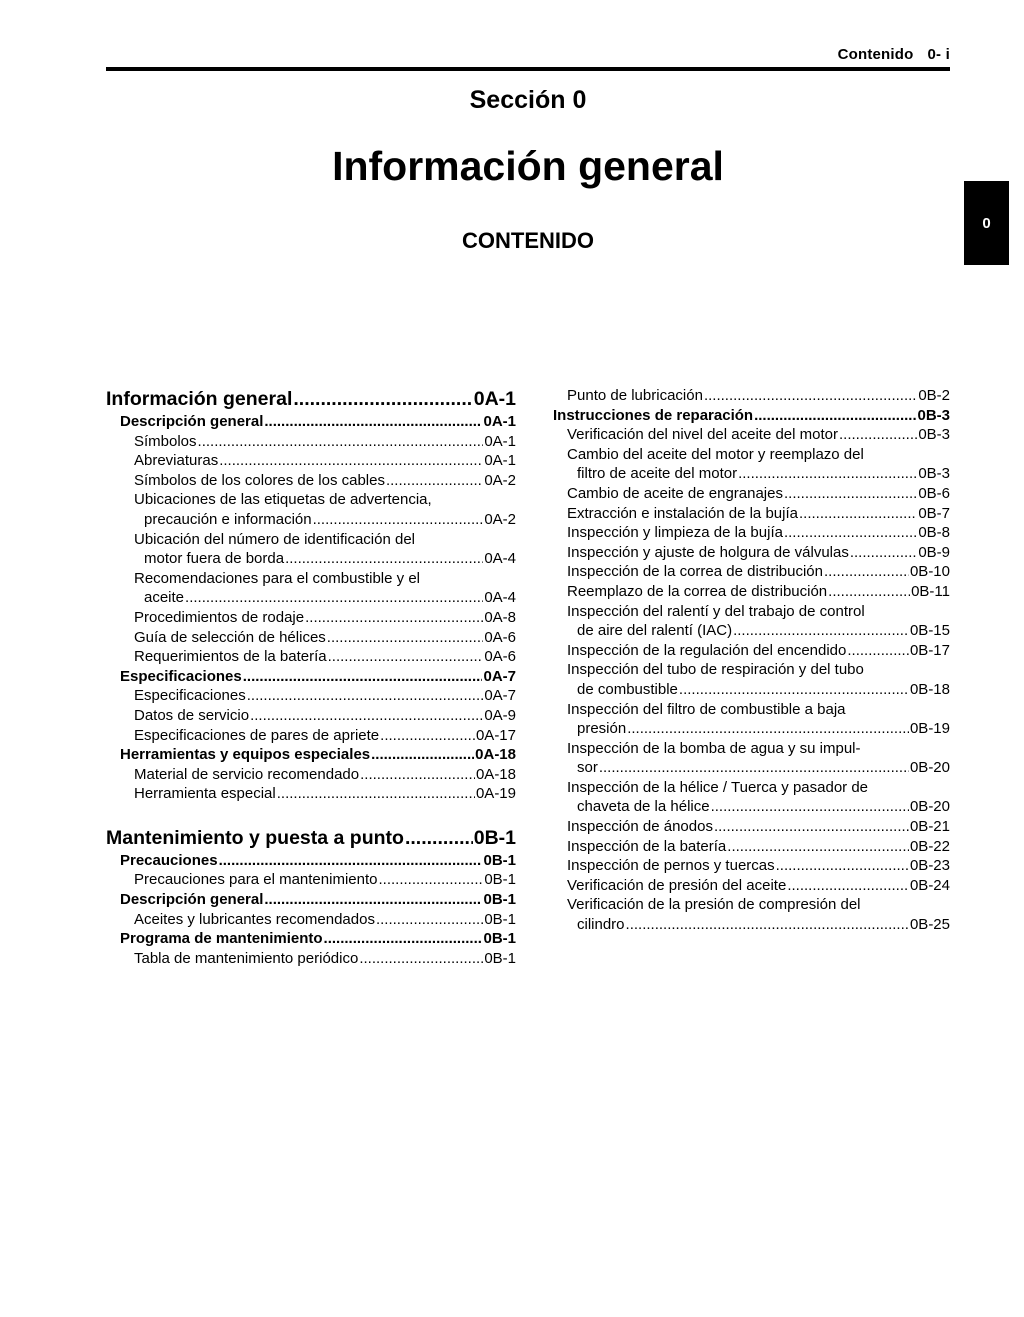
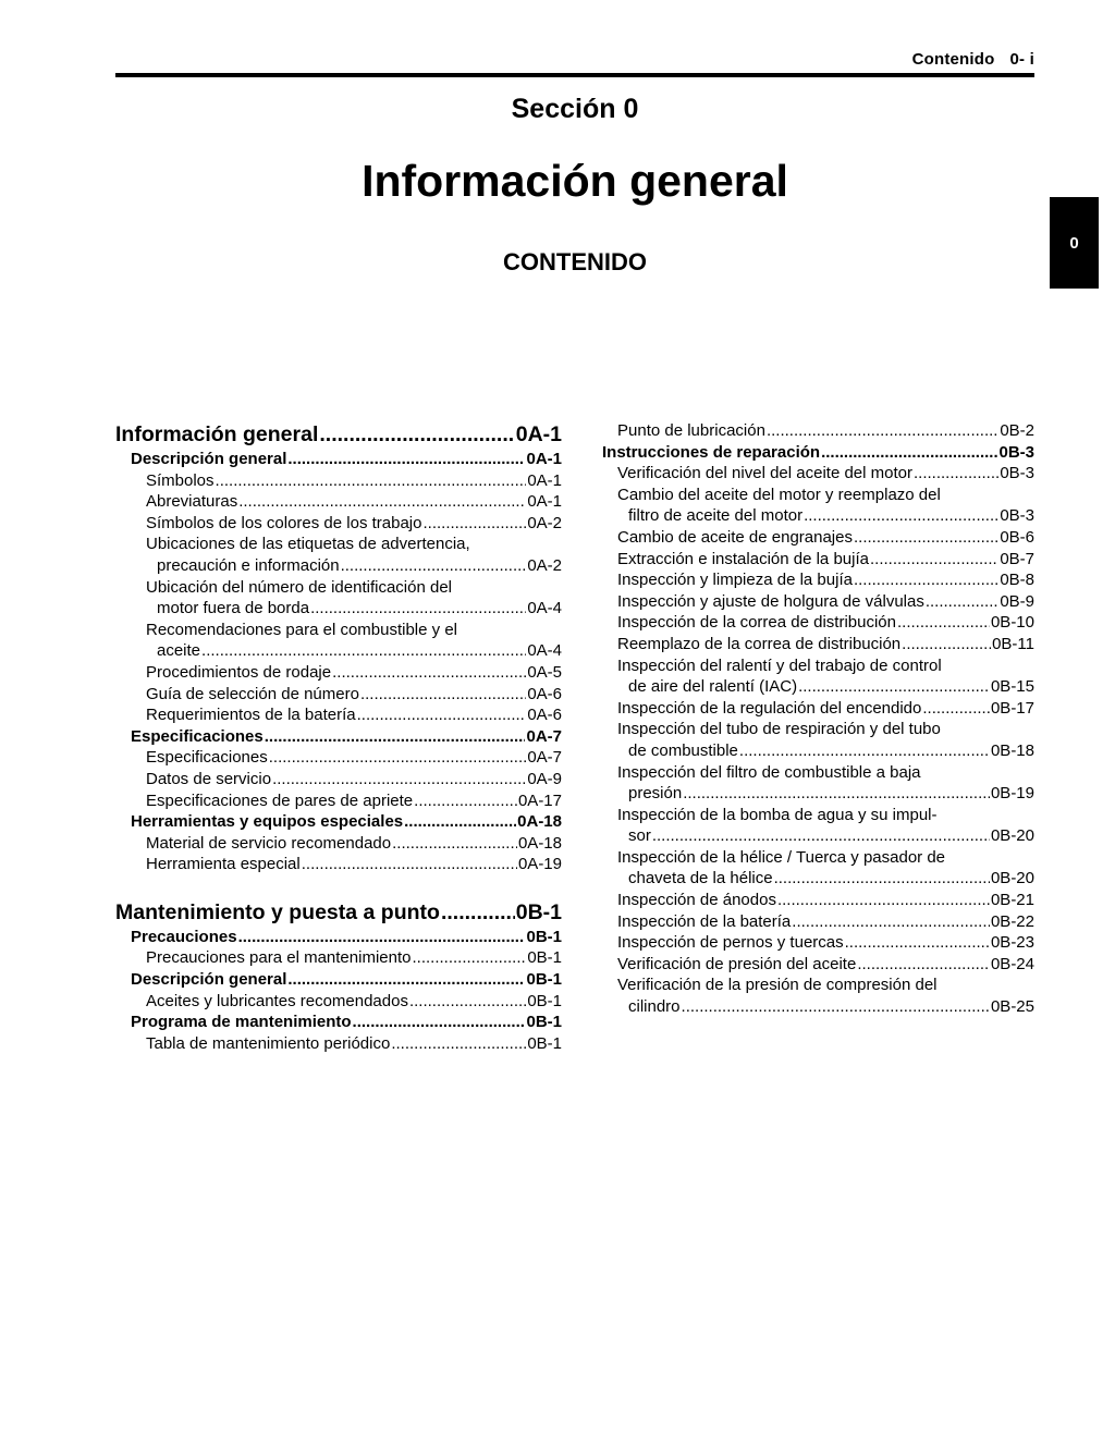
  Contenido 0- i
  Sección 0
  Información general
  CONTENIDO
  0
  Información general
  0A-1
  Descripción general
  0A-1
  Símbolos
  0A-1
  Abreviaturas
  0A-1
- Símbolos de los colores de los cables
+ Símbolos de los colores de los trabajo
  0A-2
  Ubicaciones de las etiquetas de advertencia,
  precaución e información
  0A-2
  Ubicación del número de identificación del
  motor fuera de borda
  0A-4
  Recomendaciones para el combustible y el
  aceite
  0A-4
  Procedimientos de rodaje
- 0A-8
+ 0A-5
- Guía de selección de hélices
+ Guía de selección de número
  0A-6
  Requerimientos de la batería
  0A-6
  Especificaciones
  0A-7
  Especificaciones
  0A-7
  Datos de servicio
  0A-9
  Especificaciones de pares de apriete
  0A-17
  Herramientas y equipos especiales
  0A-18
  Material de servicio recomendado
  0A-18
  Herramienta especial
  0A-19
  Mantenimiento y puesta a punto
  0B-1
  Precauciones
  0B-1
  Precauciones para el mantenimiento
  0B-1
  Descripción general
  0B-1
  Aceites y lubricantes recomendados
  0B-1
  Programa de mantenimiento
  0B-1
  Tabla de mantenimiento periódico
  0B-1
  Punto de lubricación
  0B-2
  Instrucciones de reparación
  0B-3
  Verificación del nivel del aceite del motor
  0B-3
  Cambio del aceite del motor y reemplazo del
  filtro de aceite del motor
  0B-3
  Cambio de aceite de engranajes
  0B-6
  Extracción e instalación de la bujía
  0B-7
  Inspección y limpieza de la bujía
  0B-8
  Inspección y ajuste de holgura de válvulas
  0B-9
  Inspección de la correa de distribución
  0B-10
  Reemplazo de la correa de distribución
  0B-11
  Inspección del ralentí y del trabajo de control
  de aire del ralentí (IAC)
  0B-15
  Inspección de la regulación del encendido
  0B-17
  Inspección del tubo de respiración y del tubo
  de combustible
  0B-18
  Inspección del filtro de combustible a baja
  presión
  0B-19
  Inspección de la bomba de agua y su impul-
  sor
  0B-20
  Inspección de la hélice / Tuerca y pasador de
  chaveta de la hélice
  0B-20
  Inspección de ánodos
  0B-21
  Inspección de la batería
  0B-22
  Inspección de pernos y tuercas
  0B-23
  Verificación de presión del aceite
  0B-24
  Verificación de la presión de compresión del
  cilindro
  0B-25
